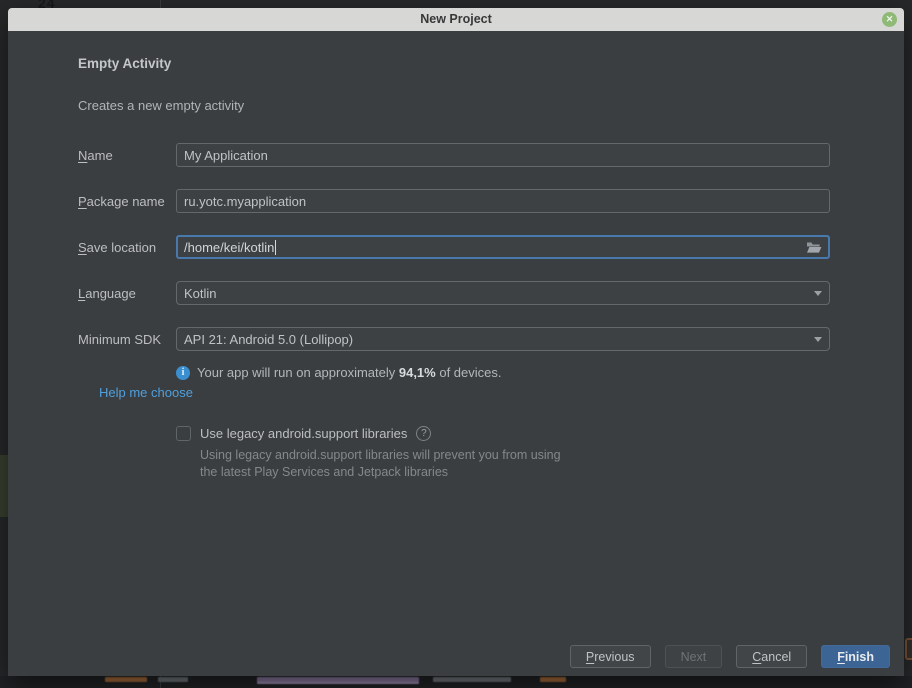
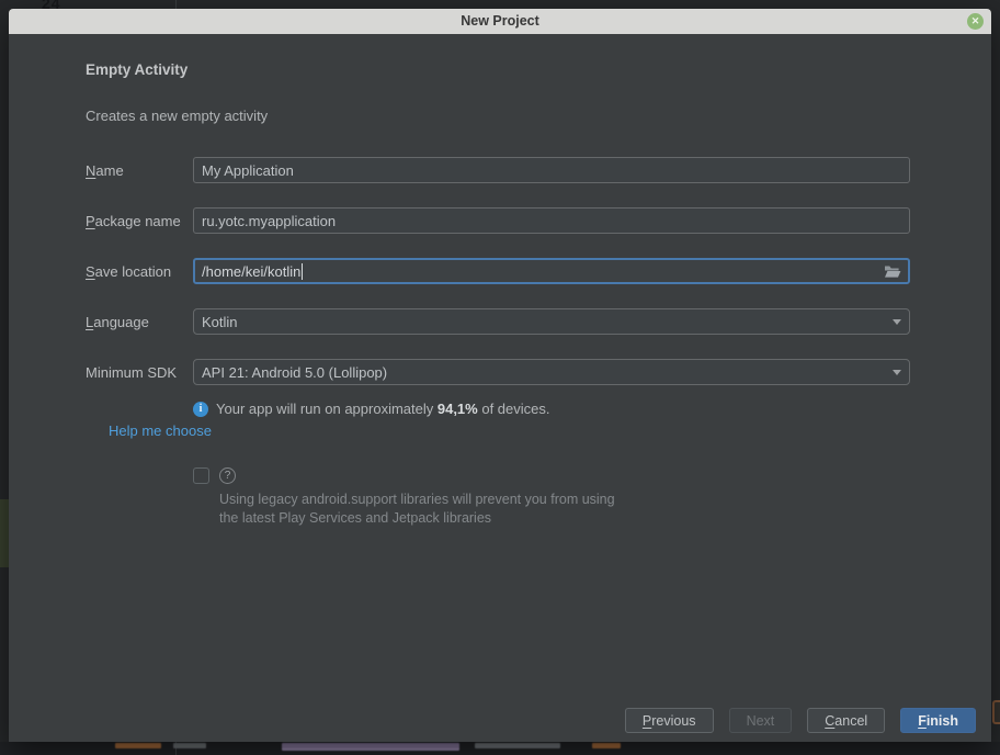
  24
  New Project
  ✕
  Empty Activity
  Creates a new empty activity
  Name
  My Application
  Package name
  ru.yotc.myapplication
  Save location
  /home/kei/kotlin
  Language
  Kotlin
  Minimum SDK
  API 21: Android 5.0 (Lollipop)
  i
  Your app will run on approximately 94,1% of devices.
  Help me choose
- Use legacy android.support libraries
  ?
  Using legacy android.support libraries will prevent you from using
  the latest Play Services and Jetpack libraries
  Previous
  Next
  Cancel
  Finish
